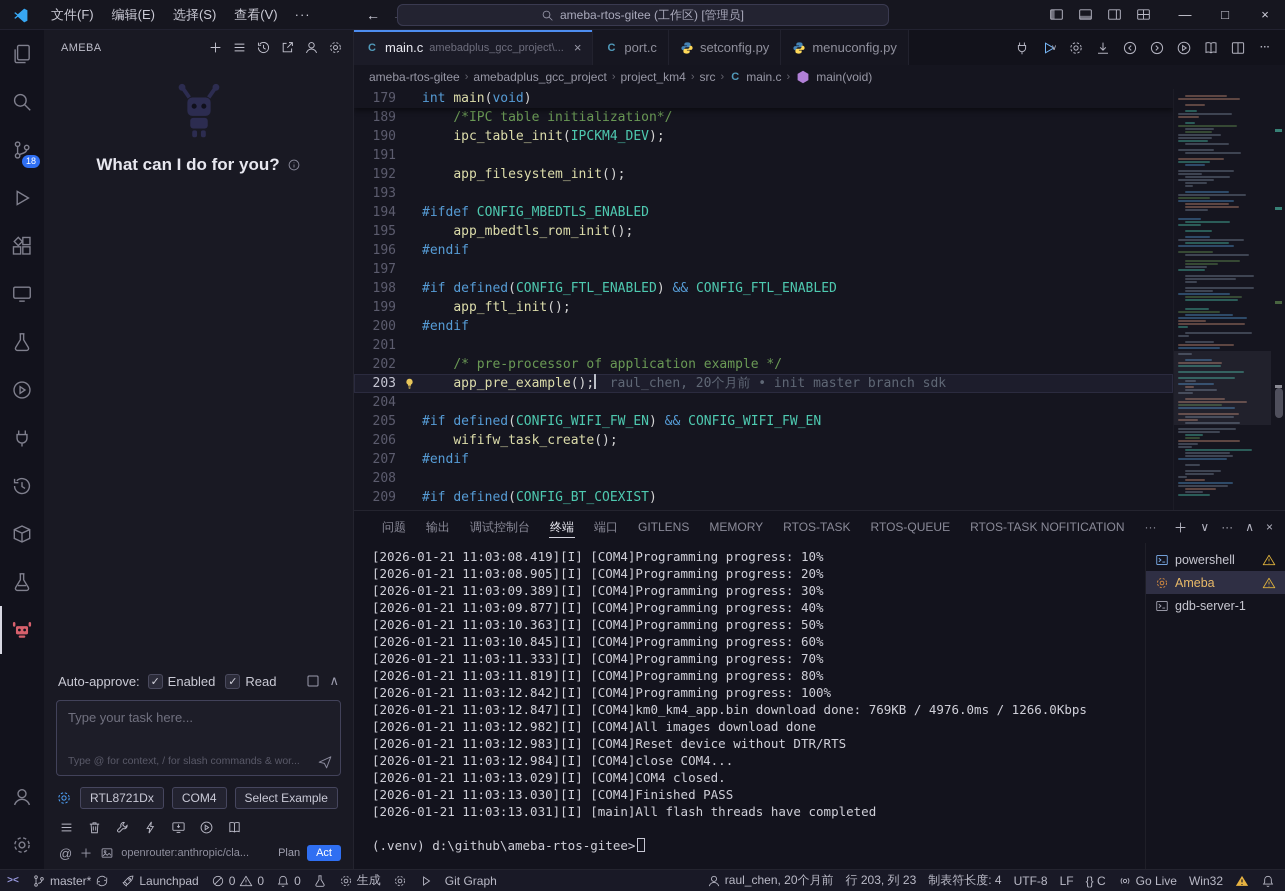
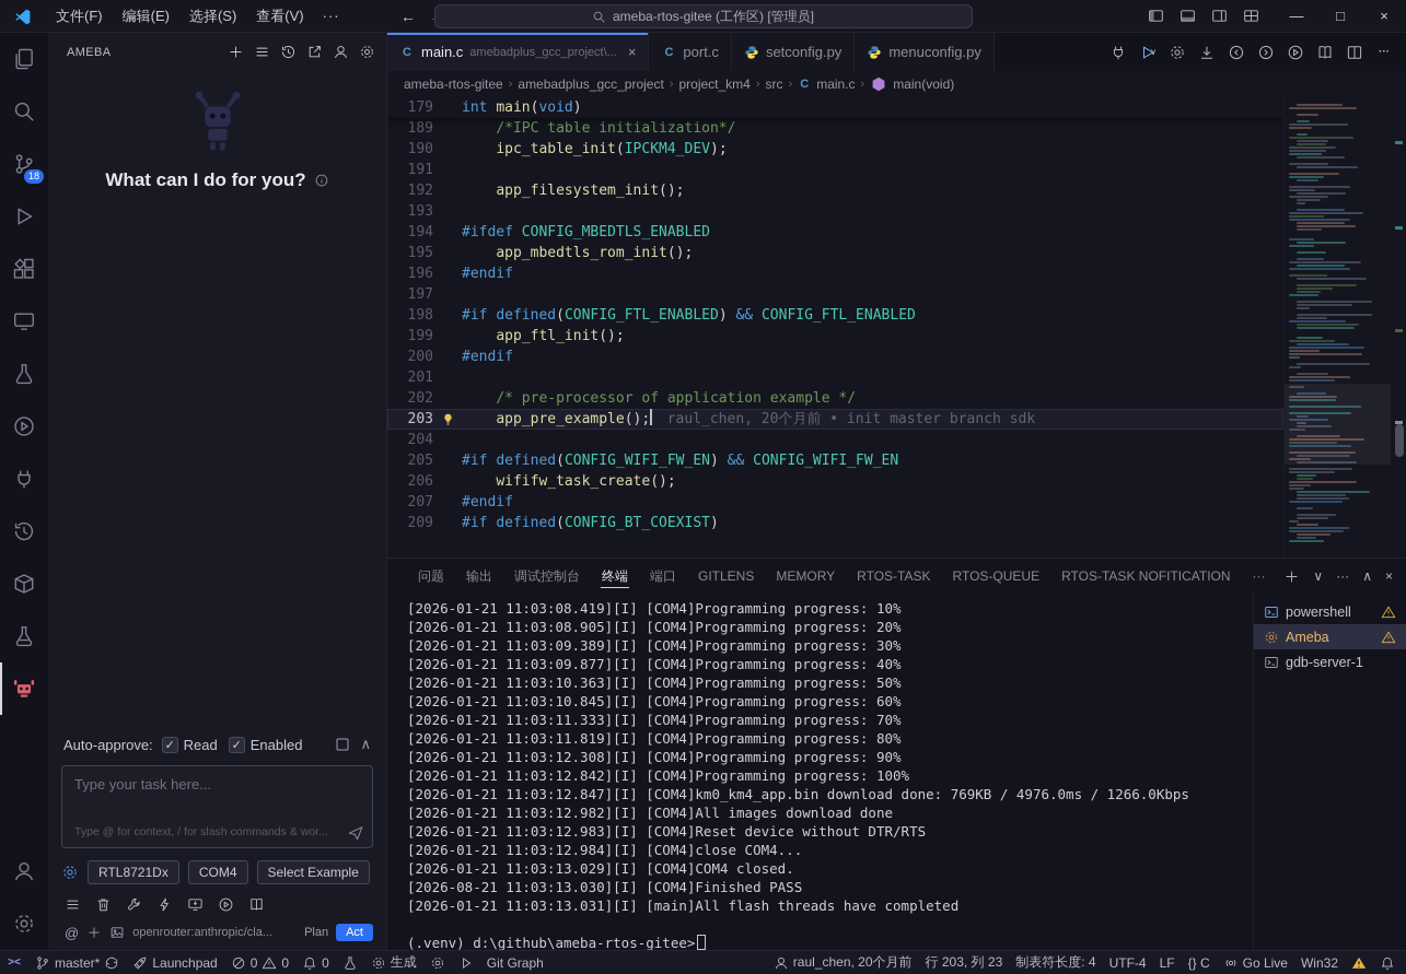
  文件(F)
  编辑(E)
  选择(S)
  查看(V)
  ···
  ←
  ameba-rtos-gitee (工作区) [管理员]
  —
  □
  ×
  18
  AMEBA
  What can I do for you?
  Auto-approve:
  ✓
- Enabled
+ Read
  ✓
- Read
+ Enabled
  ∧
  Type your task here...
  Type @ for context, / for slash commands & wor...
  RTL8721Dx
  COM4
  Select Example
  @
  openrouter:anthropic/cla...
  Plan
  Act
  C
  main.c
  amebadplus_gcc_project\...
  ×
  C
  port.c
  setconfig.py
  menuconfig.py
  ∨
  ···
  ameba-rtos-gitee
  ›
  amebadplus_gcc_project
  ›
  project_km4
  ›
  src
  ›
  C
  main.c
  ›
  main(void)
  179
  int main(void)
  189
  /*IPC table initialization*/
  190
  ipc_table_init(IPCKM4_DEV);
  191
  192
  app_filesystem_init();
  193
  194
  #ifdef CONFIG_MBEDTLS_ENABLED
  195
  app_mbedtls_rom_init();
  196
  #endif
  197
  198
  #if defined(CONFIG_FTL_ENABLED) && CONFIG_FTL_ENABLED
  199
  app_ftl_init();
  200
  #endif
  201
  202
  /* pre-processor of application example */
  203
  app_pre_example(); raul_chen, 20个月前 • init master branch sdk
  204
  205
  #if defined(CONFIG_WIFI_FW_EN) && CONFIG_WIFI_FW_EN
  206
  wififw_task_create();
  207
  #endif
- 208
  209
  #if defined(CONFIG_BT_COEXIST)
  问题
  输出
  调试控制台
  终端
  端口
  GITLENS
  MEMORY
  RTOS-TASK
  RTOS-QUEUE
  RTOS-TASK NOFITICATION
  ···
  ∨
  ···
  ∧
  ×
  [2026-01-21 11:03:08.419][I] [COM4]Programming progress: 10%
  [2026-01-21 11:03:08.905][I] [COM4]Programming progress: 20%
  [2026-01-21 11:03:09.389][I] [COM4]Programming progress: 30%
  [2026-01-21 11:03:09.877][I] [COM4]Programming progress: 40%
  [2026-01-21 11:03:10.363][I] [COM4]Programming progress: 50%
  [2026-01-21 11:03:10.845][I] [COM4]Programming progress: 60%
  [2026-01-21 11:03:11.333][I] [COM4]Programming progress: 70%
  [2026-01-21 11:03:11.819][I] [COM4]Programming progress: 80%
+ [2026-01-21 11:03:12.308][I] [COM4]Programming progress: 90%
  [2026-01-21 11:03:12.842][I] [COM4]Programming progress: 100%
  [2026-01-21 11:03:12.847][I] [COM4]km0_km4_app.bin download done: 769KB / 4976.0ms / 1266.0Kbps
  [2026-01-21 11:03:12.982][I] [COM4]All images download done
  [2026-01-21 11:03:12.983][I] [COM4]Reset device without DTR/RTS
  [2026-01-21 11:03:12.984][I] [COM4]close COM4...
  [2026-01-21 11:03:13.029][I] [COM4]COM4 closed.
- [2026-01-21 11:03:13.030][I] [COM4]Finished PASS
+ [2026-08-21 11:03:13.030][I] [COM4]Finished PASS
  [2026-01-21 11:03:13.031][I] [main]All flash threads have completed
  (.venv) d:\github\ameba-rtos-gitee>
  powershell
  Ameba
  gdb-server-1
  ><
  master*
  Launchpad
  0
  0
  0
  生成
  Git Graph
  raul_chen, 20个月前
  行 203, 列 23
  制表符长度: 4
- UTF-8
+ UTF-4
  LF
  {} C
  Go Live
  Win32
